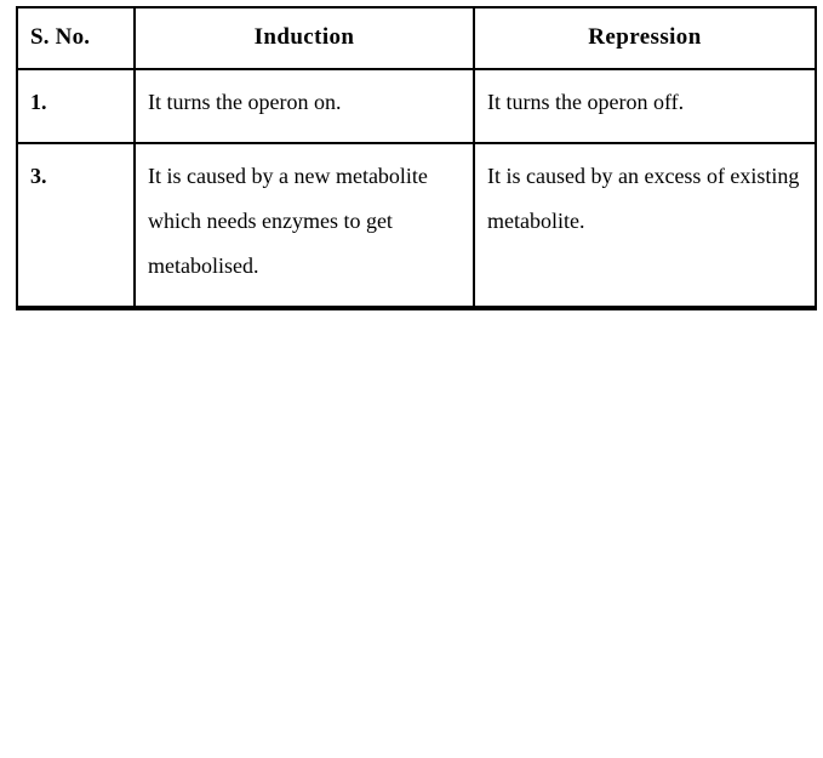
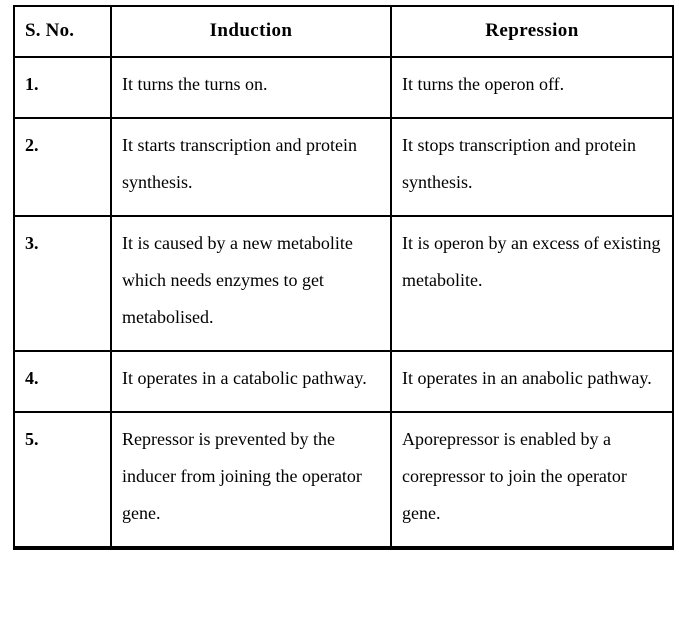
  S. No.	Induction	Repression
- 1.	It turns the operon on.	It turns the operon off.
+ 1.	It turns the turns on.	It turns the operon off.
+ 2.	It starts transcription and protein synthesis.	It stops transcription and protein synthesis.
- 3.	It is caused by a new metabolite which needs enzymes to get metabolised.	It is caused by an excess of existing metabolite.
+ 3.	It is caused by a new metabolite which needs enzymes to get metabolised.	It is operon by an excess of existing metabolite.
+ 4.	It operates in a catabolic pathway.	It operates in an anabolic pathway.
+ 5.	Repressor is prevented by the inducer from joining the operator gene.	Aporepressor is enabled by a corepressor to join the operator gene.
